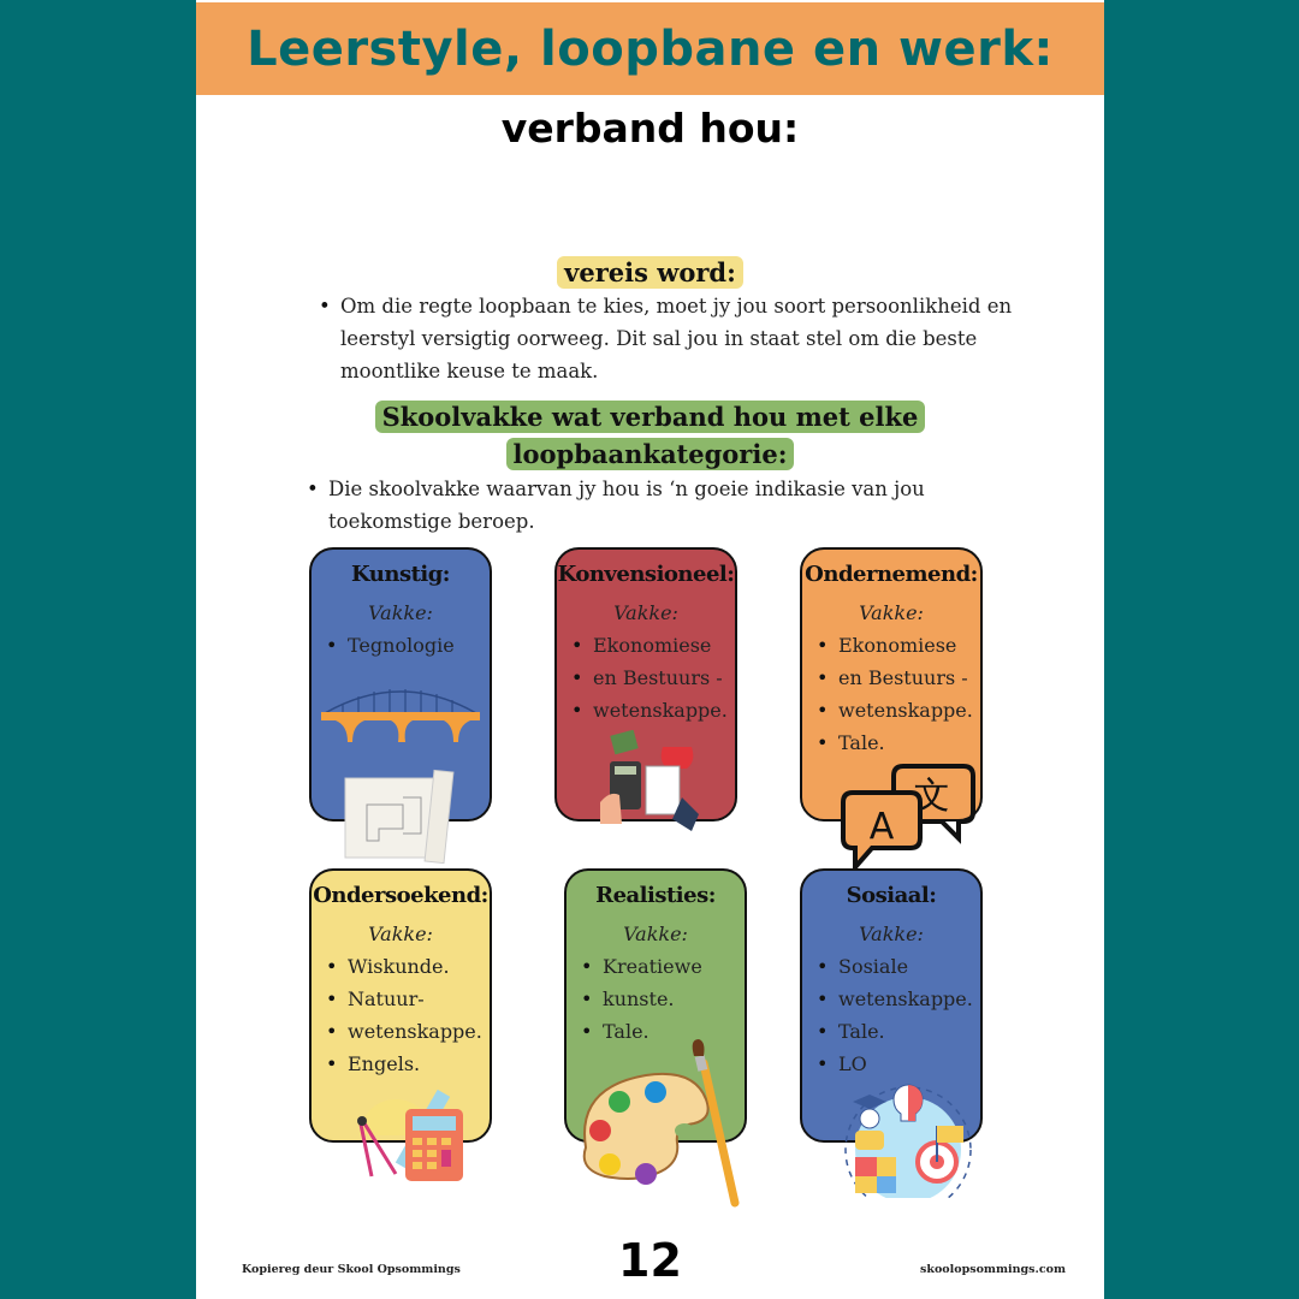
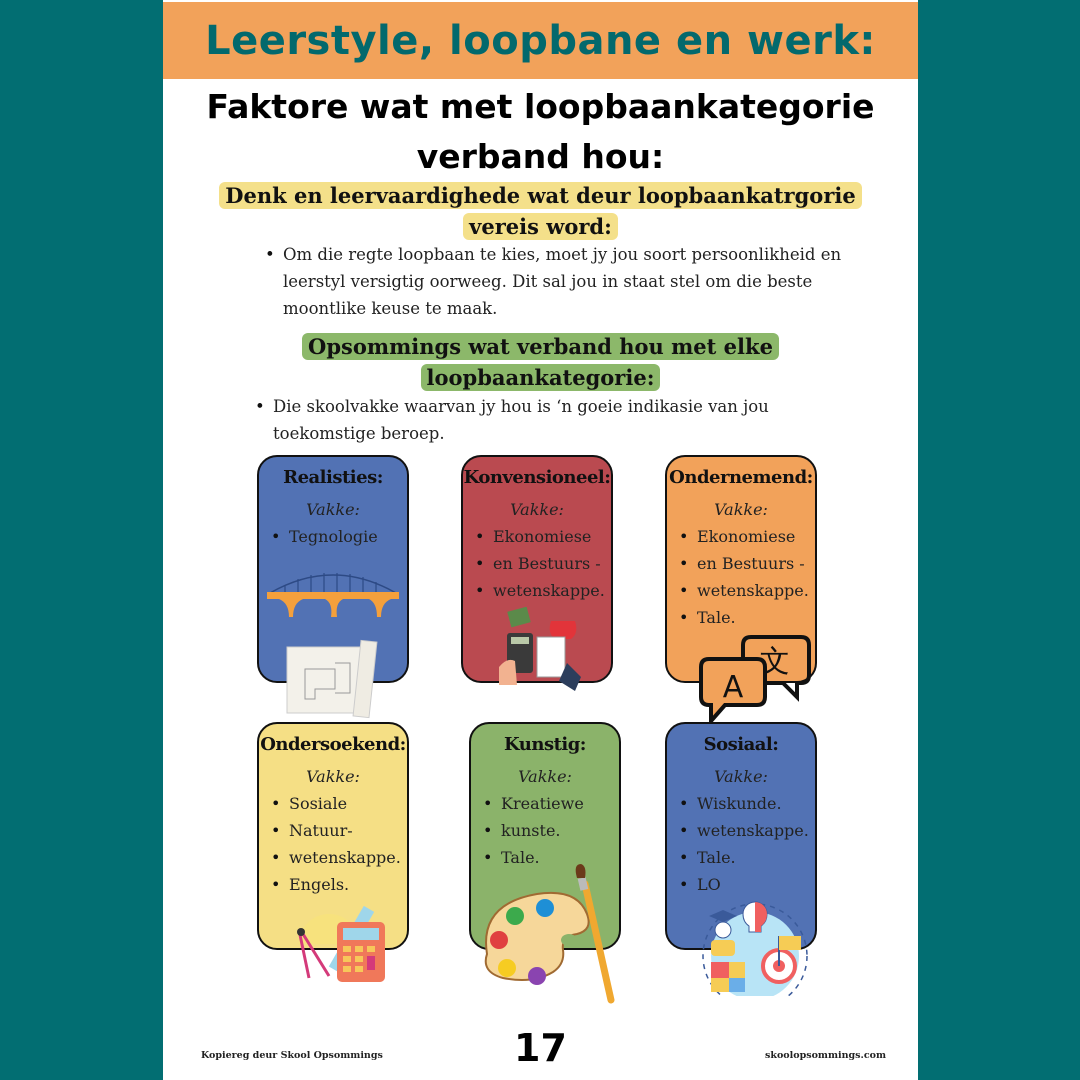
  Leerstyle, loopbane en werk:
+ Faktore wat met loopbaankategorie
  verband hou:
+ Denk en leervaardighede wat deur loopbaankatrgorie
  vereis word:
  Om die regte loopbaan te kies, moet jy jou soort persoonlikheid en leerstyl versigtig oorweeg. Dit sal jou in staat stel om die beste moontlike keuse te maak.
- Skoolvakke wat verband hou met elke
+ Opsommings wat verband hou met elke
  loopbaankategorie:
  Die skoolvakke waarvan jy hou is ‘n goeie indikasie van jou toekomstige beroep.
- Kunstig:
+ Realisties:
  Vakke:
  Tegnologie
  Konvensioneel:
  Vakke:
  Ekonomiese
  en Bestuurs -
  wetenskappe.
  Ondernemend:
  Vakke:
  Ekonomiese
  en Bestuurs -
  wetenskappe.
  Tale.
  文
  A
  Ondersoekend:
  Vakke:
- Wiskunde.
+ Sosiale
  Natuur-
  wetenskappe.
  Engels.
- Realisties:
+ Kunstig:
  Vakke:
  Kreatiewe
  kunste.
  Tale.
  Sosiaal:
  Vakke:
- Sosiale
+ Wiskunde.
  wetenskappe.
  Tale.
  LO
  Kopiereg deur Skool Opsommings
- 12
+ 17
  skoolopsommings.com
